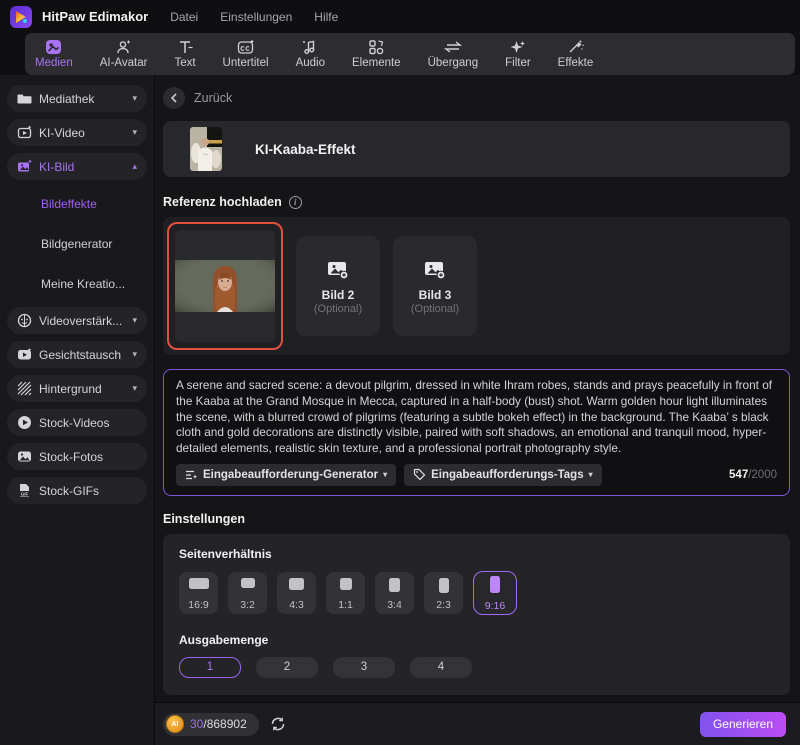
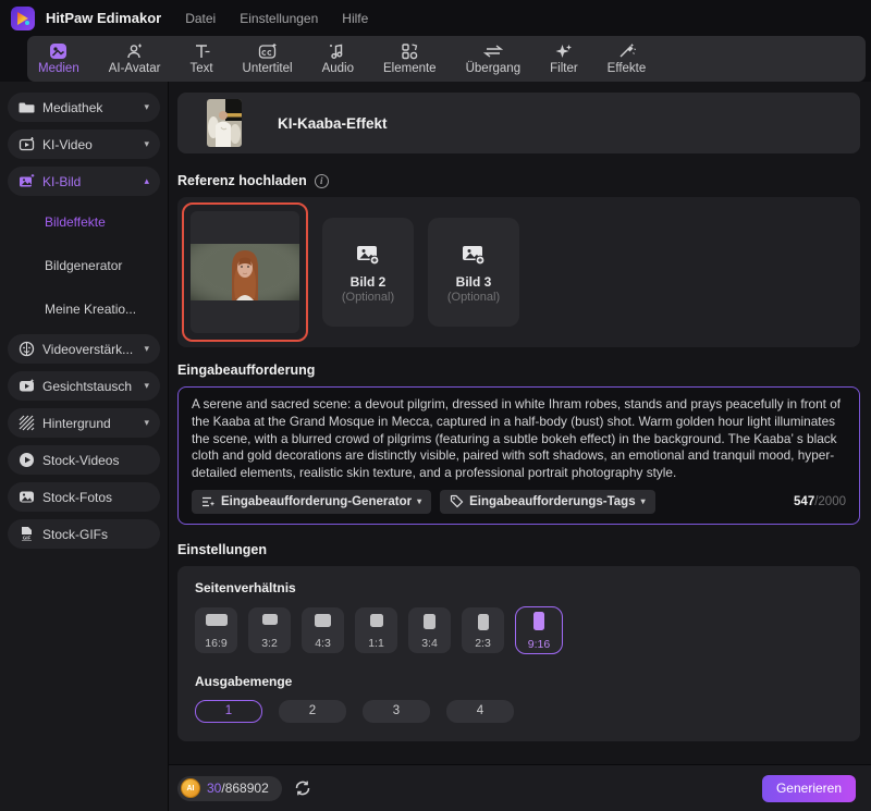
  HitPaw Edimakor
  Datei
  Einstellungen
  Hilfe
  Medien
  AI-Avatar
  Text
  Untertitel
  Audio
  Elemente
  Übergang
  Filter
  Effekte
  Mediathek
  ▾
  KI-Video
  ▾
  KI-Bild
  ▴
  Bildeffekte
  Bildgenerator
  Meine Kreatio...
  Videoverstärk...
  ▾
  Gesichtstausch
  ▾
  Hintergrund
  ▾
  Stock-Videos
  Stock-Fotos
  Stock-GIFs
- Zurück
  KI-Kaaba-Effekt
  Referenz hochladen
  i
  Bild 2
  (Optional)
  Bild 3
  (Optional)
+ Eingabeaufforderung
  A serene and sacred scene: a devout pilgrim, dressed in white Ihram robes, stands and prays peacefully in front of the Kaaba at the Grand Mosque in Mecca, captured in a half-body (bust) shot. Warm golden hour light illuminates the scene, with a blurred crowd of pilgrims (featuring a subtle bokeh effect) in the background. The Kaaba’ s black cloth and gold decorations are distinctly visible, paired with soft shadows, an emotional and tranquil mood, hyper-detailed elements, realistic skin texture, and a professional portrait photography style.
  Eingabeaufforderung-Generator
  ▾
  Eingabeaufforderungs-Tags
  ▾
  547/2000
  Einstellungen
  Seitenverhältnis
  16:9
  3:2
  4:3
  1:1
  3:4
  2:3
  9:16
  Ausgabemenge
  1
  2
  3
  4
  30/868902
  Generieren
